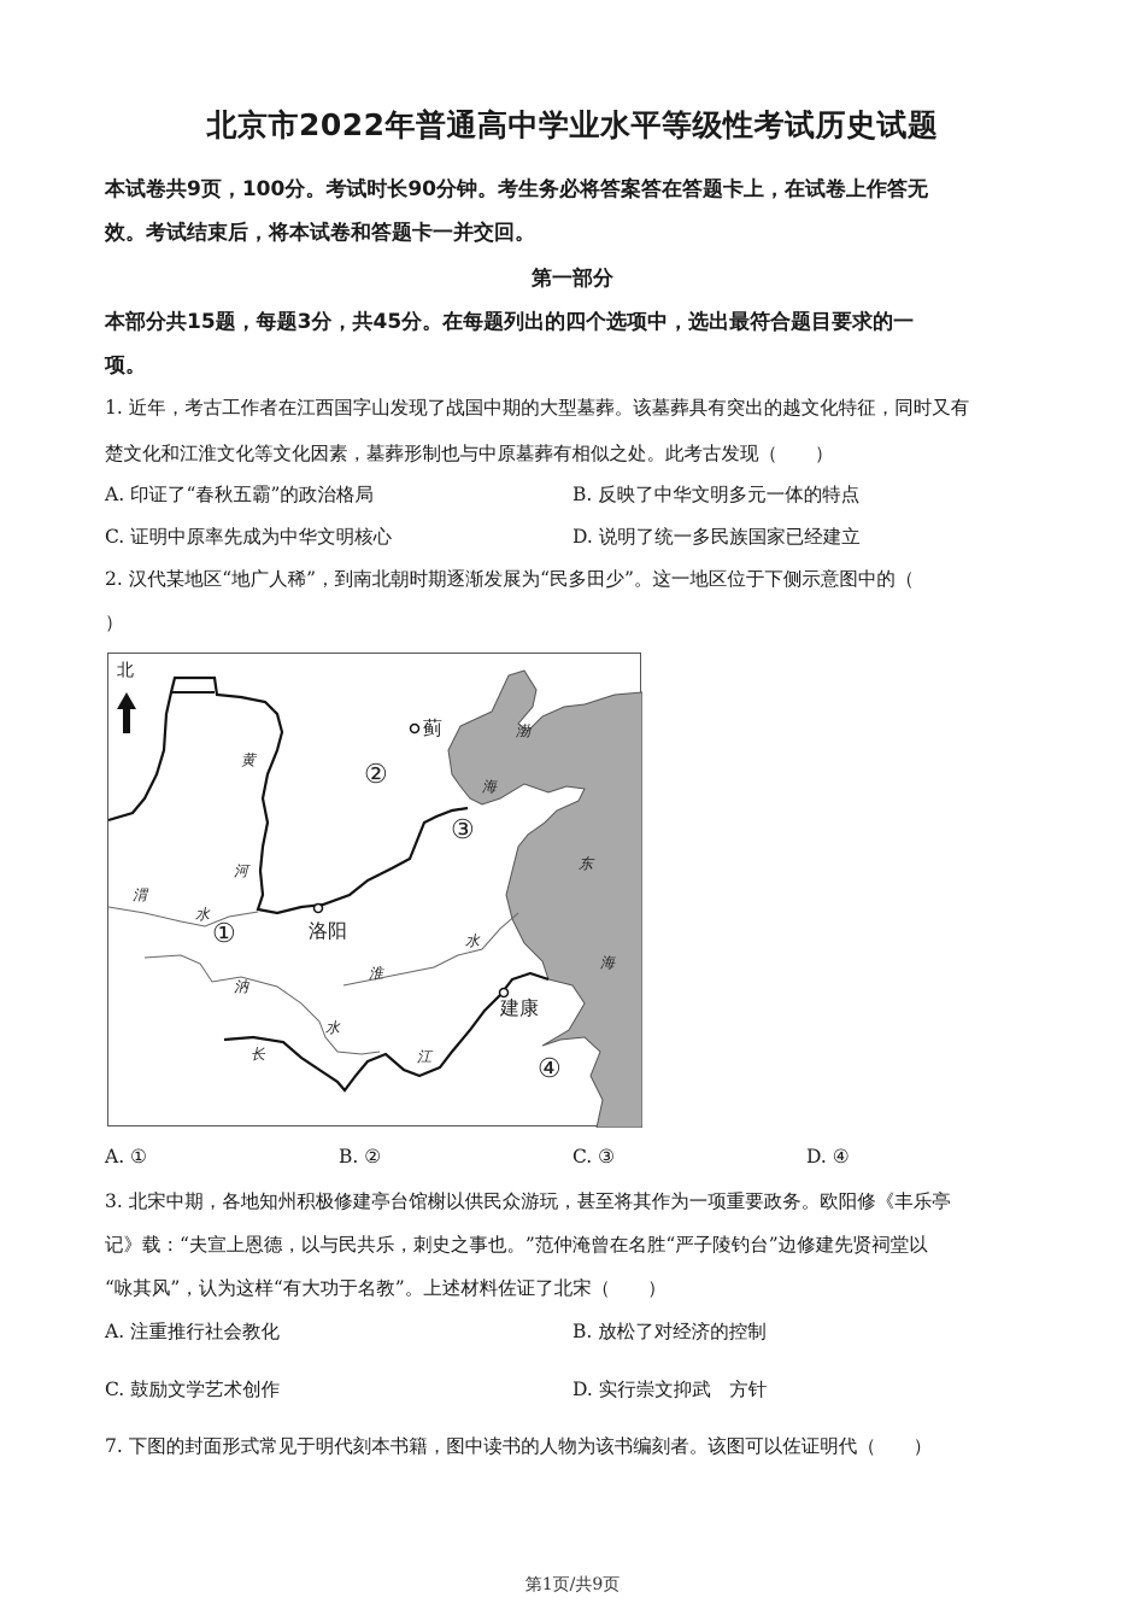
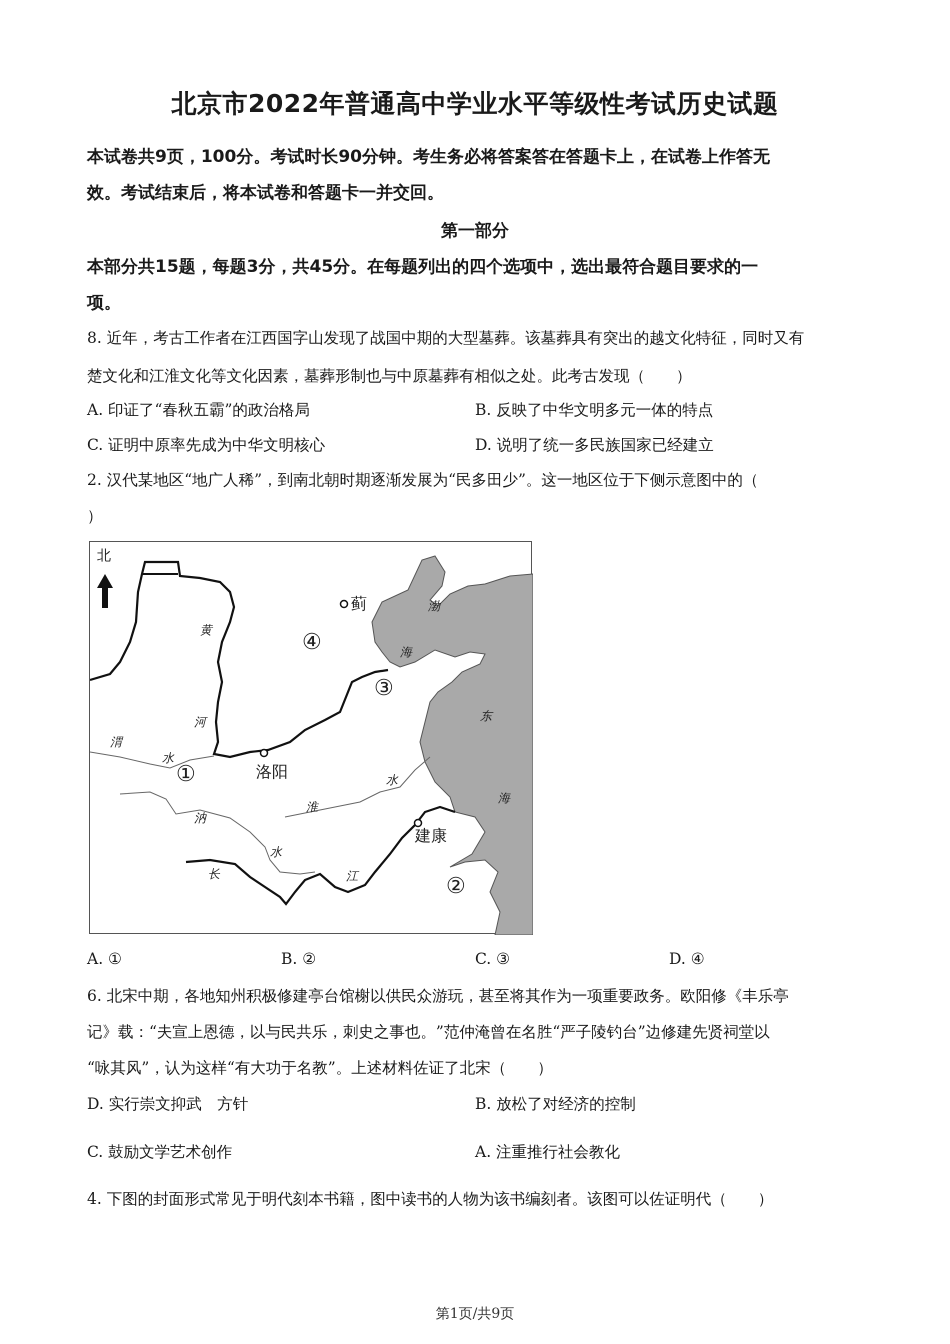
  北京市2022年普通高中学业水平等级性考试历史试题
  本试卷共9页，100分。考试时长90分钟。考生务必将答案答在答题卡上，在试卷上作答无
  效。考试结束后，将本试卷和答题卡一并交回。
  第一部分
  本部分共15题，每题3分，共45分。在每题列出的四个选项中，选出最符合题目要求的一
  项。
- 1. 近年，考古工作者在江西国字山发现了战国中期的大型墓葬。该墓葬具有突出的越文化特征，同时又有
+ 8. 近年，考古工作者在江西国字山发现了战国中期的大型墓葬。该墓葬具有突出的越文化特征，同时又有
  楚文化和江淮文化等文化因素，墓葬形制也与中原墓葬有相似之处。此考古发现（ ）
  A. 印证了“春秋五霸”的政治格局
  B. 反映了中华文明多元一体的特点
  C. 证明中原率先成为中华文明核心
  D. 说明了统一多民族国家已经建立
  2. 汉代某地区“地广人稀”，到南北朝时期逐渐发展为“民多田少”。这一地区位于下侧示意图中的（
  ）
  北
  蓟
  洛阳
  建康
- ②
+ ④
  ③
  ①
- ④
+ ②
  黄
  河
  渭
  水
  淮
  水
  汭
  水
  长
  江
  渤
  海
  东
  海
  A. ①
  B. ②
  C. ③
  D. ④
- 3. 北宋中期，各地知州积极修建亭台馆榭以供民众游玩，甚至将其作为一项重要政务。欧阳修《丰乐亭
+ 6. 北宋中期，各地知州积极修建亭台馆榭以供民众游玩，甚至将其作为一项重要政务。欧阳修《丰乐亭
  记》载：“夫宣上恩德，以与民共乐，刺史之事也。”范仲淹曾在名胜“严子陵钓台”边修建先贤祠堂以
  “咏其风”，认为这样“有大功于名教”。上述材料佐证了北宋（ ）
- A. 注重推行社会教化
+ D. 实行崇文抑武 方针
  B. 放松了对经济的控制
  C. 鼓励文学艺术创作
- D. 实行崇文抑武 方针
+ A. 注重推行社会教化
- 7. 下图的封面形式常见于明代刻本书籍，图中读书的人物为该书编刻者。该图可以佐证明代（ ）
+ 4. 下图的封面形式常见于明代刻本书籍，图中读书的人物为该书编刻者。该图可以佐证明代（ ）
  第1页/共9页
